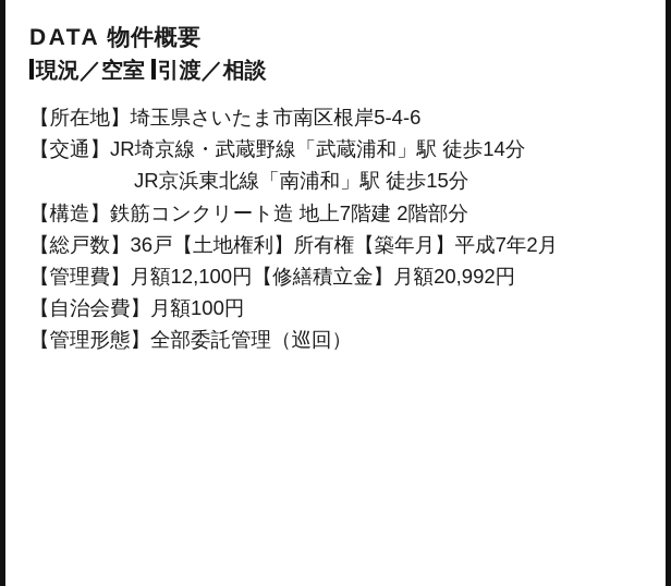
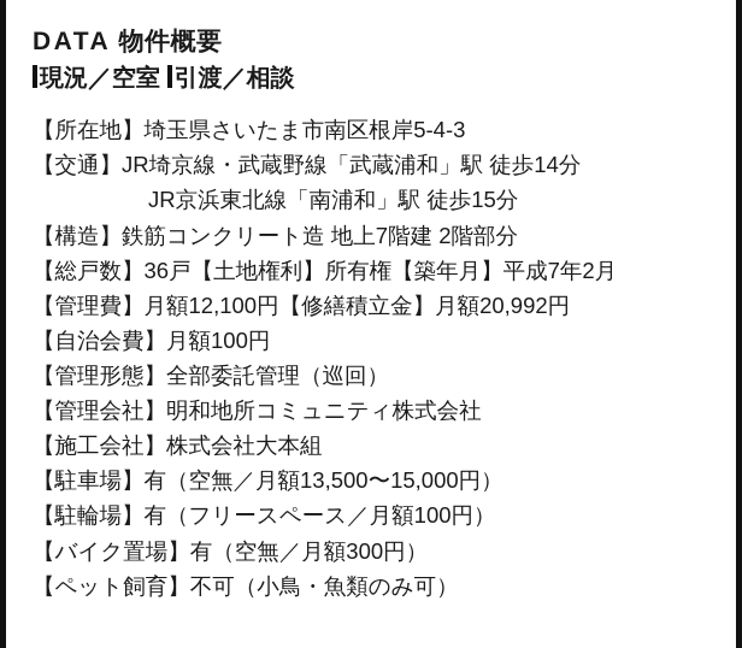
  DATA 物件概要
  現況／空室 引渡／相談
- 【所在地】埼玉県さいたま市南区根岸5-4-6
+ 【所在地】埼玉県さいたま市南区根岸5-4-3
  【交通】JR埼京線・武蔵野線「武蔵浦和」駅 徒歩14分
  JR京浜東北線「南浦和」駅 徒歩15分
  【構造】鉄筋コンクリート造 地上7階建 2階部分
  【総戸数】36戸【土地権利】所有権【築年月】平成7年2月
  【管理費】月額12,100円【修繕積立金】月額20,992円
  【自治会費】月額100円
  【管理形態】全部委託管理（巡回）
+ 【管理会社】明和地所コミュニティ株式会社
+ 【施工会社】株式会社大本組
+ 【駐車場】有（空無／月額13,500〜15,000円）
+ 【駐輪場】有（フリースペース／月額100円）
+ 【バイク置場】有（空無／月額300円）
+ 【ペット飼育】不可（小鳥・魚類のみ可）
